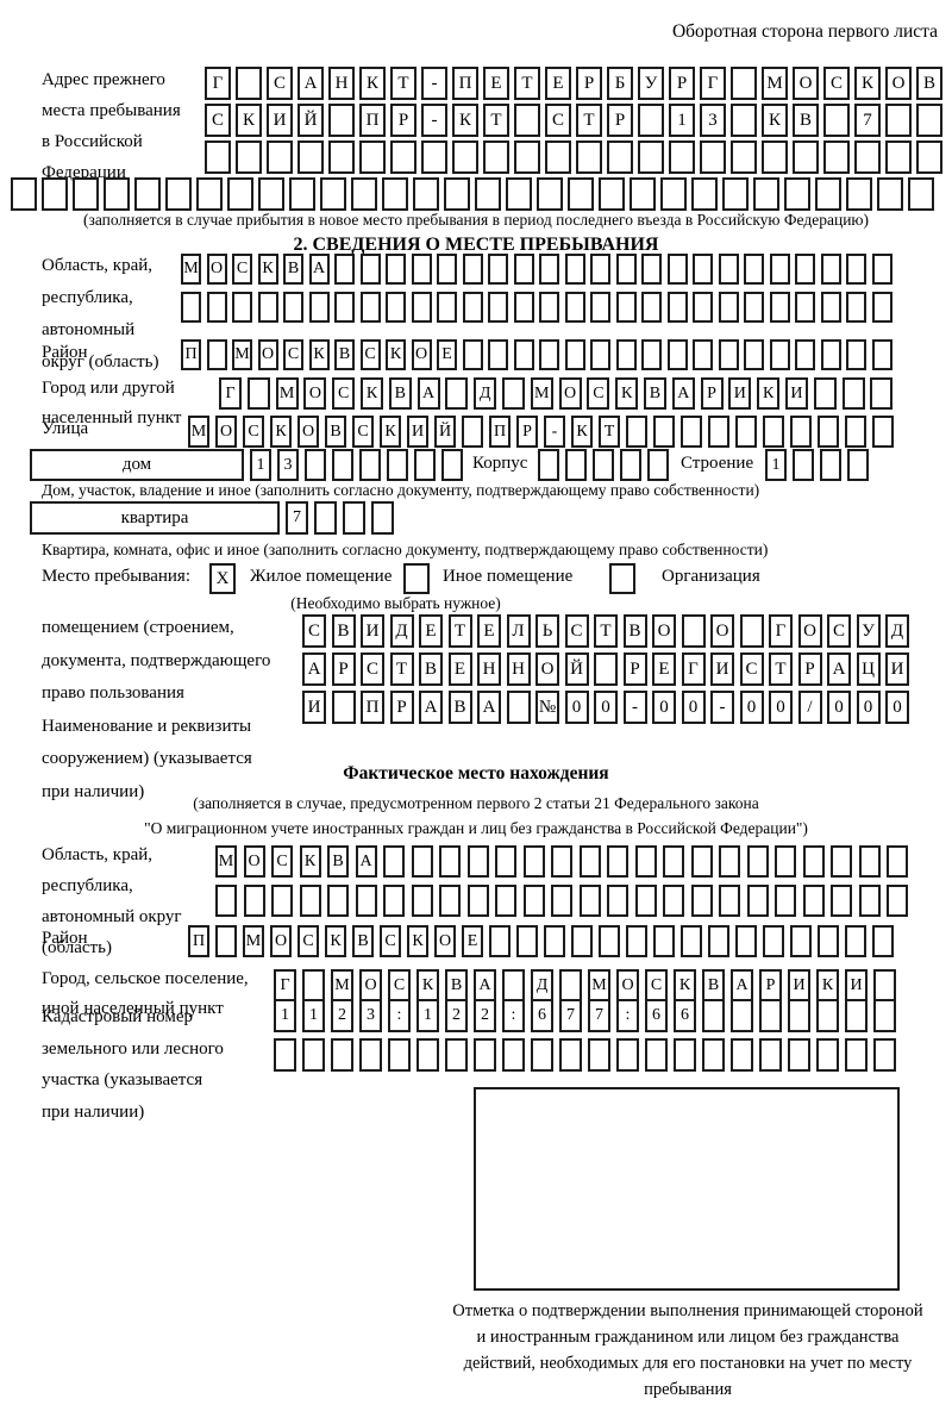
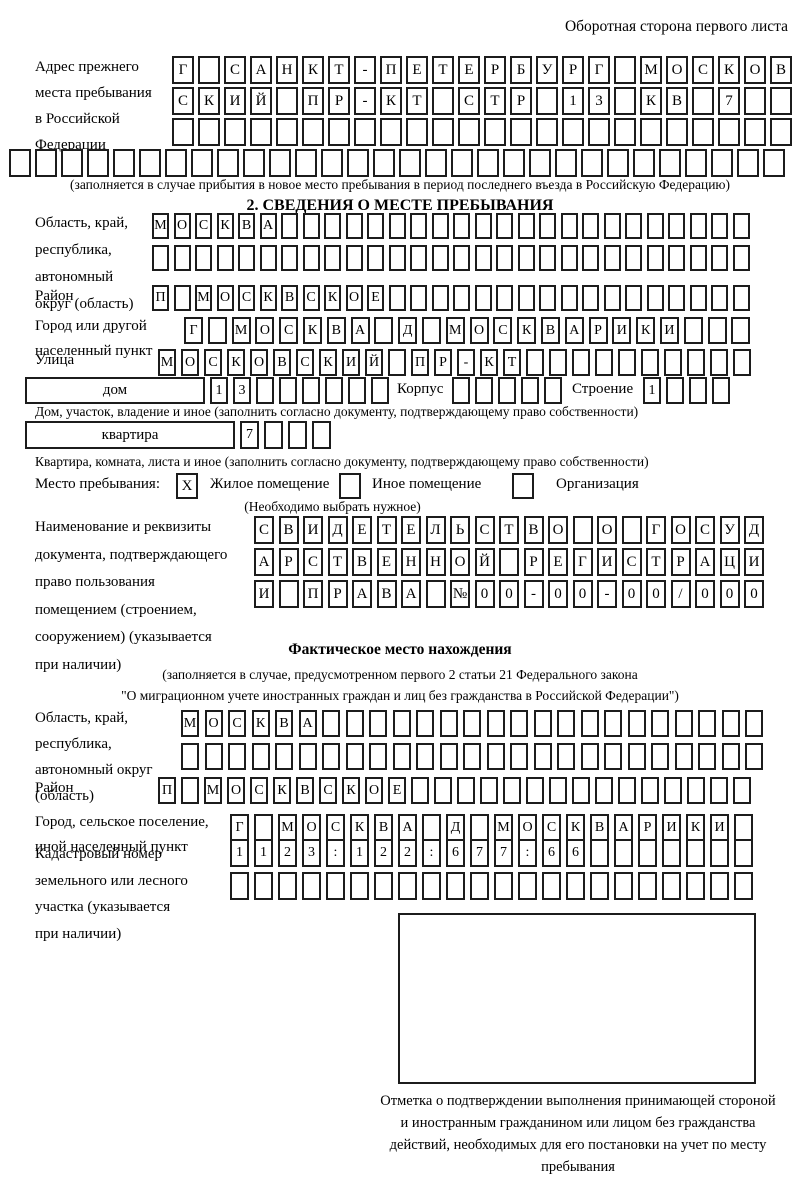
  Оборотная сторона первого листа
  Адрес прежнего
  места пребывания
  в Российской
  Федерации
  Г С А Н К Т - П Е Т Е Р Б У Р Г М О С К О В
  С К И Й П Р - К Т С Т Р 1 3 К В 7
  (заполняется в случае прибытия в новое место пребывания в период последнего въезда в Российскую Федерацию)
  2. СВЕДЕНИЯ О МЕСТЕ ПРЕБЫВАНИЯ
  Область, край,
  республика,
  автономный
  округ (область)
  М О С К В А
  Район
  П М О С К В С К О Е
  Город или другой
  населенный пункт
  Г М О С К В А Д М О С К В А Р И К И
  Улица
  М О С К О В С К И Й П Р - К Т
  дом
  1 3
  Корпус
  Строение
  1
  Дом, участок, владение и иное (заполнить согласно документу, подтверждающему право собственности)
  квартира
  7
- Квартира, комната, офис и иное (заполнить согласно документу, подтверждающему право собственности)
+ Квартира, комната, листа и иное (заполнить согласно документу, подтверждающему право собственности)
  Место пребывания:
  X
  Жилое помещение
  Иное помещение
  Организация
  (Необходимо выбрать нужное)
- помещением (строением,
+ Наименование и реквизиты
  документа, подтверждающего
  право пользования
- Наименование и реквизиты
+ помещением (строением,
  сооружением) (указывается
  при наличии)
  С В И Д Е Т Е Л Ь С Т В О О Г О С У Д
  А Р С Т В Е Н Н О Й Р Е Г И С Т Р А Ц И
  И П Р А В А № 0 0 - 0 0 - 0 0 / 0 0 0
  Фактическое место нахождения
  (заполняется в случае, предусмотренном первого 2 статьи 21 Федерального закона
  "О миграционном учете иностранных граждан и лиц без гражданства в Российской Федерации")
  Область, край,
  республика,
  автономный округ
  (область)
  М О С К В А
  Район
  П М О С К В С К О Е
  Город, сельское поселение,
  иной населенный пункт
  Г М О С К В А Д М О С К В А Р И К И
  Кадастровый номер
  земельного или лесного
  участка (указывается
  при наличии)
  1 1 2 3 : 1 2 2 : 6 7 7 : 6 6
  Отметка о подтверждении выполнения принимающей стороной и иностранным гражданином или лицом без гражданства действий, необходимых для его постановки на учет по месту пребывания
